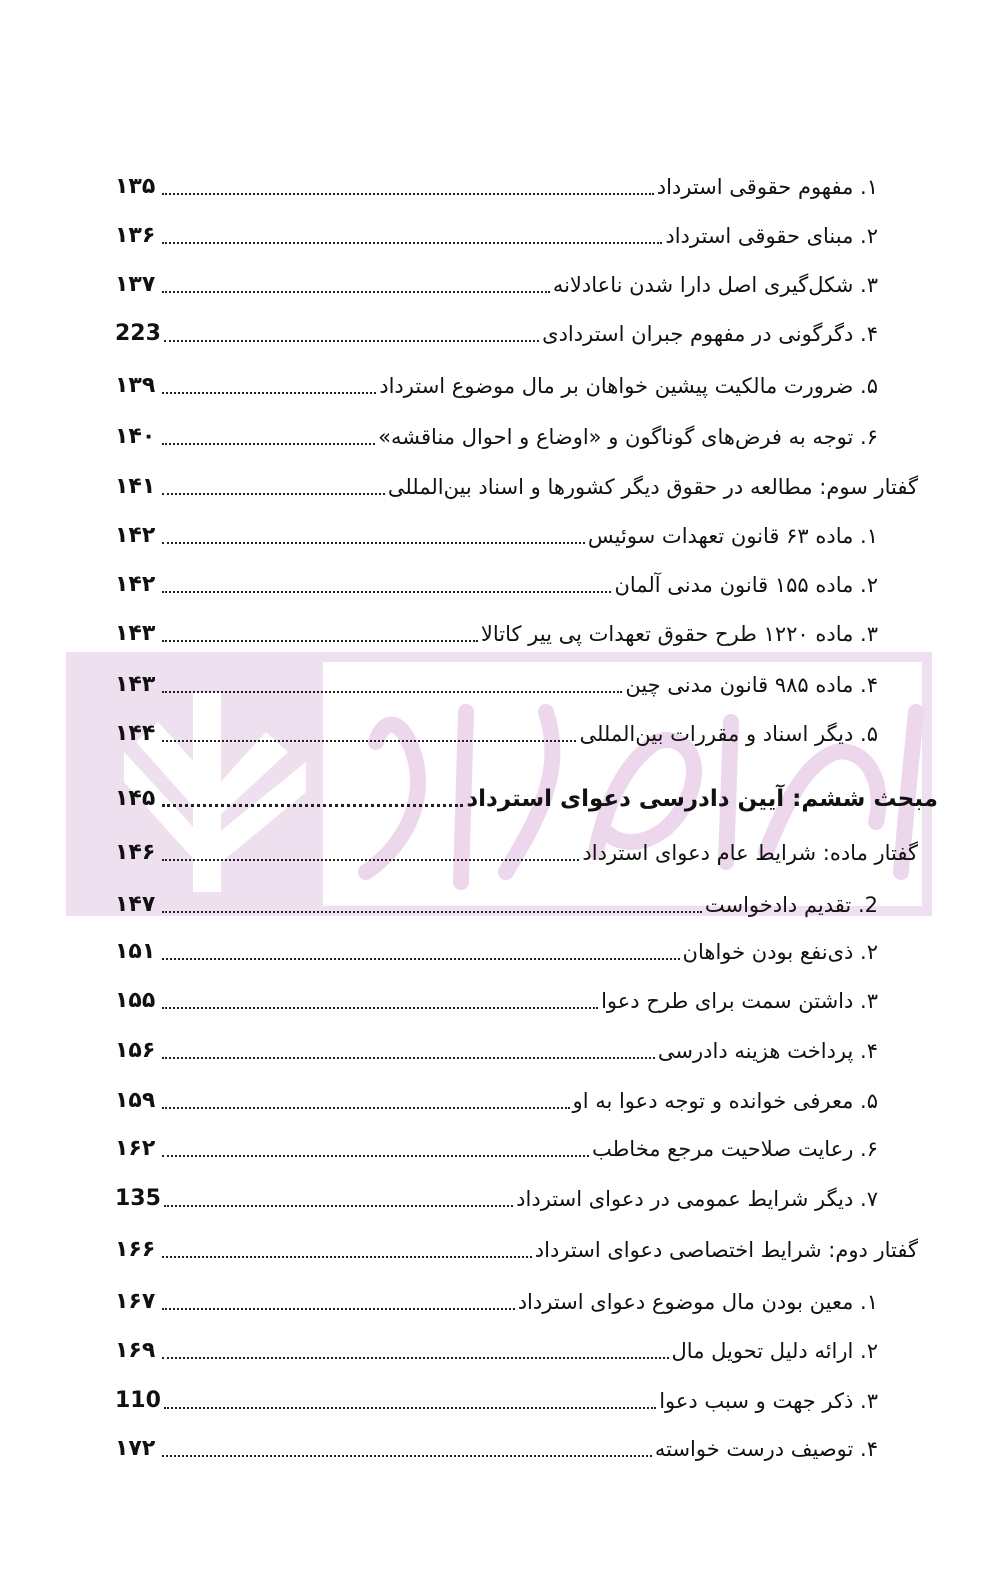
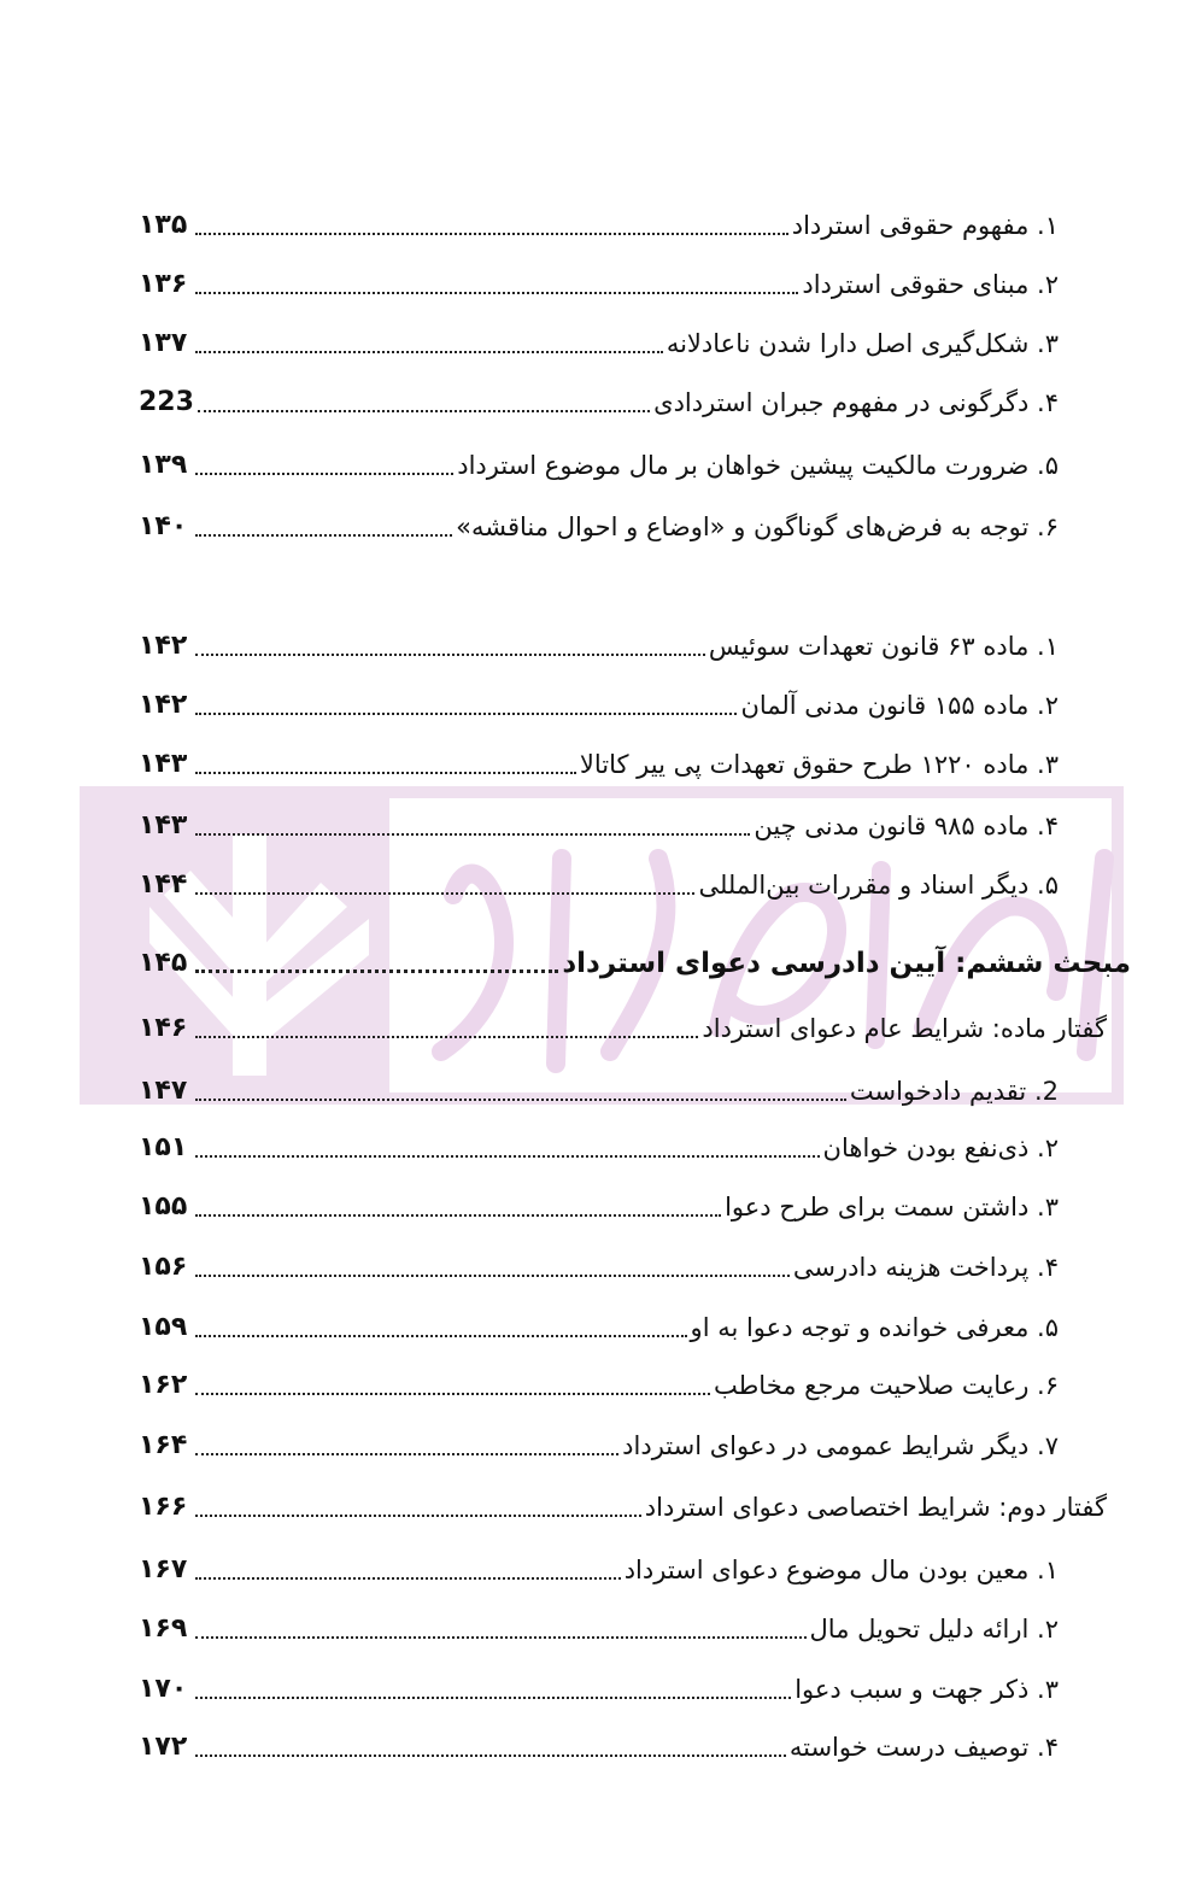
  ۱. مفهوم حقوقی استرداد
  ۱۳۵
  ۲. مبنای حقوقی استرداد
  ۱۳۶
  ۳. شکل‌گیری اصل دارا شدن ناعادلانه
  ۱۳۷
  ۴. دگرگونی در مفهوم جبران استردادی
  223
  ۵. ضرورت مالکیت پیشین خواهان بر مال موضوع استرداد
  ۱۳۹
  ۶. توجه به فرض‌های گوناگون و «اوضاع و احوال مناقشه»
  ۱۴۰
- گفتار سوم: مطالعه در حقوق دیگر کشورها و اسناد بینالمللی
- ۱۴۱
  ۱. ماده ۶۳ قانون تعهدات سوئیس
  ۱۴۲
  ۲. ماده ۱۵۵ قانون مدنی آلمان
  ۱۴۲
  ۳. ماده ۱۲۲۰ طرح حقوق تعهدات پی ییر کاتالا
  ۱۴۳
  ۴. ماده ۹۸۵ قانون مدنی چین
  ۱۴۳
  ۵. دیگر اسناد و مقررات بینالمللی
  ۱۴۴
  مبحث ششم: آیین دادرسی دعوای استرداد
  ۱۴۵
  گفتار ماده: شرایط عام دعوای استرداد
  ۱۴۶
  2. تقدیم دادخواست
  ۱۴۷
  ۲. ذی‌نفع بودن خواهان
  ۱۵۱
  ۳. داشتن سمت برای طرح دعوا
  ۱۵۵
  ۴. پرداخت هزینه دادرسی
  ۱۵۶
  ۵. معرفی خوانده و توجه دعوا به او
  ۱۵۹
  ۶. رعایت صلاحیت مرجع مخاطب
  ۱۶۲
  ۷. دیگر شرایط عمومی در دعوای استرداد
- 135
+ ۱۶۴
  گفتار دوم: شرایط اختصاصی دعوای استرداد
  ۱۶۶
  ۱. معین بودن مال موضوع دعوای استرداد
  ۱۶۷
  ۲. ارائه دلیل تحویل مال
  ۱۶۹
  ۳. ذکر جهت و سبب دعوا
- 110
+ ۱۷۰
  ۴. توصیف درست خواسته
  ۱۷۲
